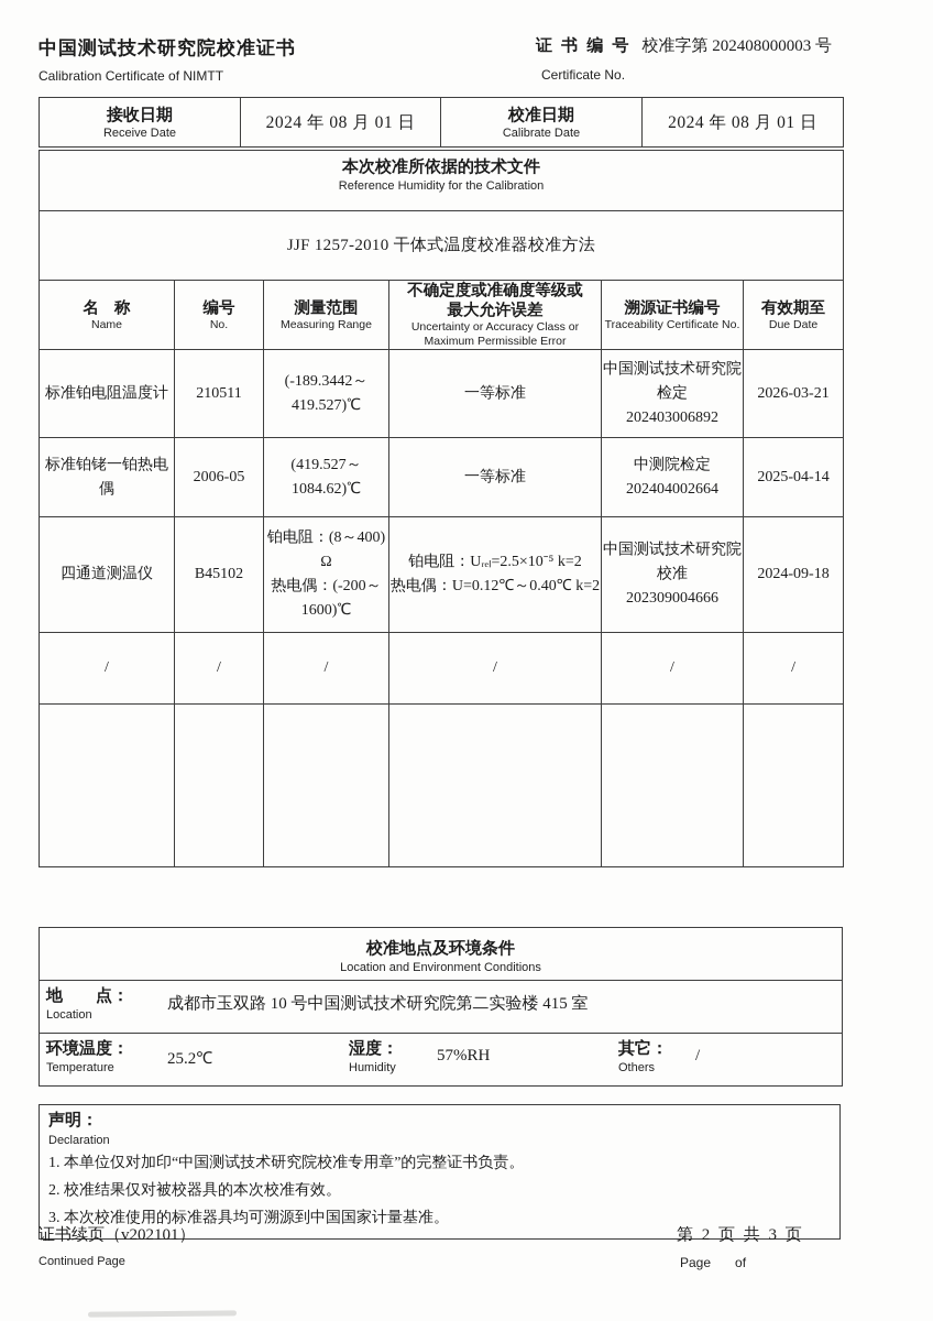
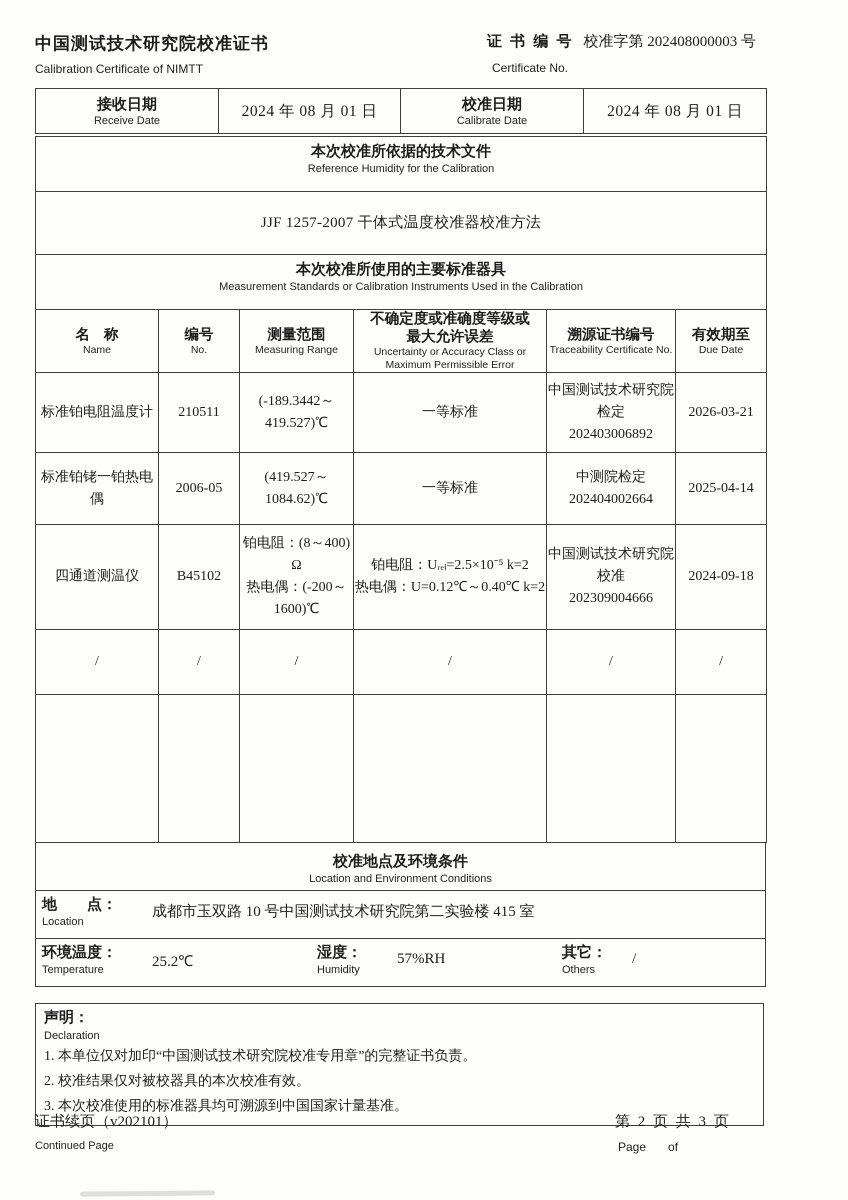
  中国测试技术研究院校准证书
  Calibration Certificate of NIMTT
  证 书 编 号 校准字第 202408000003 号
  Certificate No.
  接收日期 Receive Date	2024 年 08 月 01 日	校准日期 Calibrate Date	2024 年 08 月 01 日
  本次校准所依据的技术文件 Reference Humidity for the Calibration
- JJF 1257-2010 干体式温度校准器校准方法
+ JJF 1257-2007 干体式温度校准器校准方法
+ 本次校准所使用的主要标准器具 Measurement Standards or Calibration Instruments Used in the Calibration
  名称 Name	编号 No.	测量范围 Measuring Range	不确定度或准确度等级或 最大允许误差 Uncertainty or Accuracy Class or Maximum Permissible Error	溯源证书编号 Traceability Certificate No.	有效期至 Due Date
  标准铂电阻温度计	210511	(-189.3442～419.527)℃	一等标准	中国测试技术研究院检定 202403006892	2026-03-21
  标准铂铑一铂热电偶	2006-05	(419.527～1084.62)℃	一等标准	中测院检定 202404002664	2025-04-14
  四通道测温仪	B45102	铂电阻：(8～400) Ω 热电偶：(-200～1600)℃	铂电阻：Uᵣₑₗ=2.5×10⁻⁵ k=2 热电偶：U=0.12℃～0.40℃ k=2	中国测试技术研究院校准 202309004666	2024-09-18
  /	/	/	/	/	/
  校准地点及环境条件
  Location and Environment Conditions
  地 点：
  Location
  成都市玉双路 10 号中国测试技术研究院第二实验楼 415 室
  环境温度：
  Temperature
  25.2℃
  湿度：
  Humidity
  57%RH
  其它：
  Others
  /
  声明：
  Declaration
  1. 本单位仅对加印“中国测试技术研究院校准专用章”的完整证书负责。
  2. 校准结果仅对被校器具的本次校准有效。
  3. 本次校准使用的标准器具均可溯源到中国国家计量基准。
  证书续页（v202101）
  Continued Page
  第 2 页 共 3 页
  Page of
